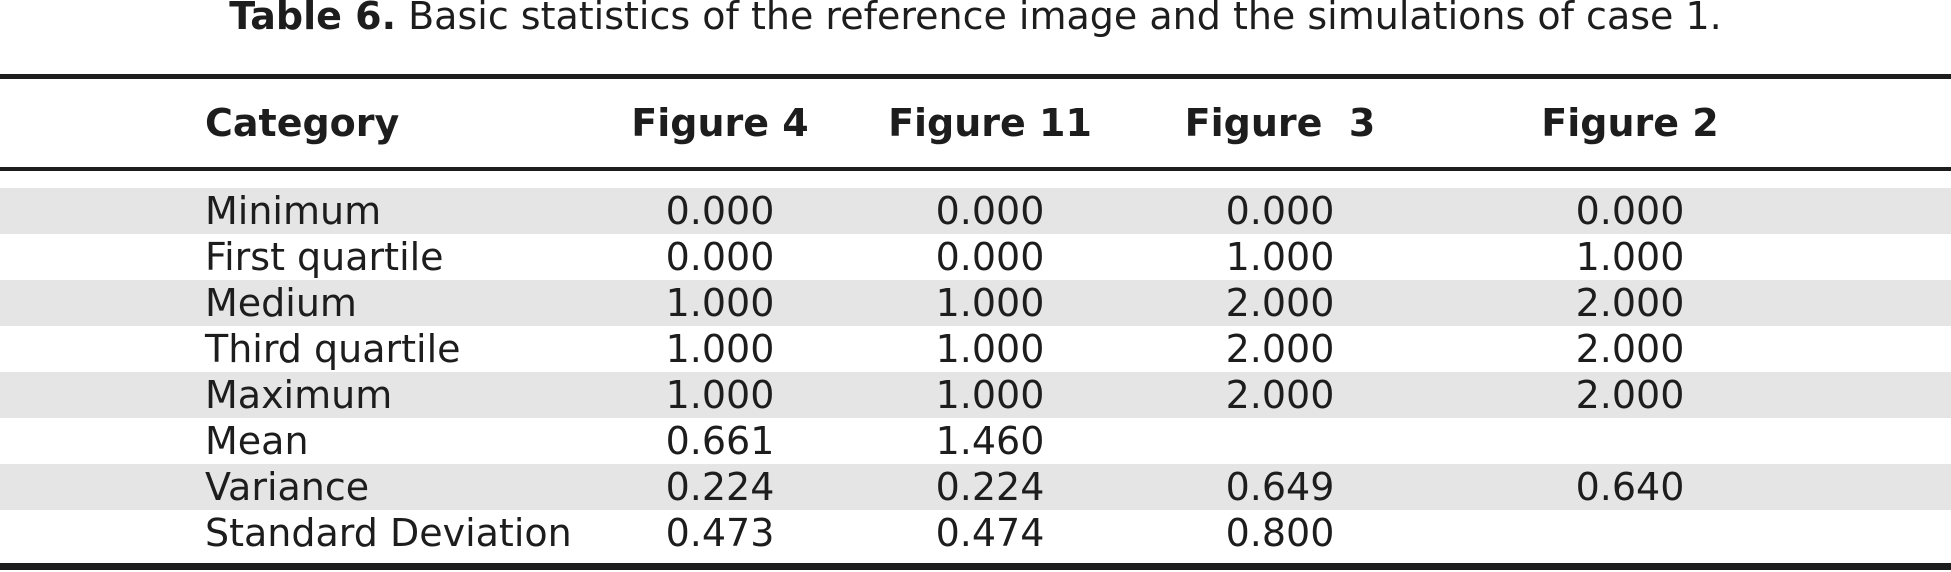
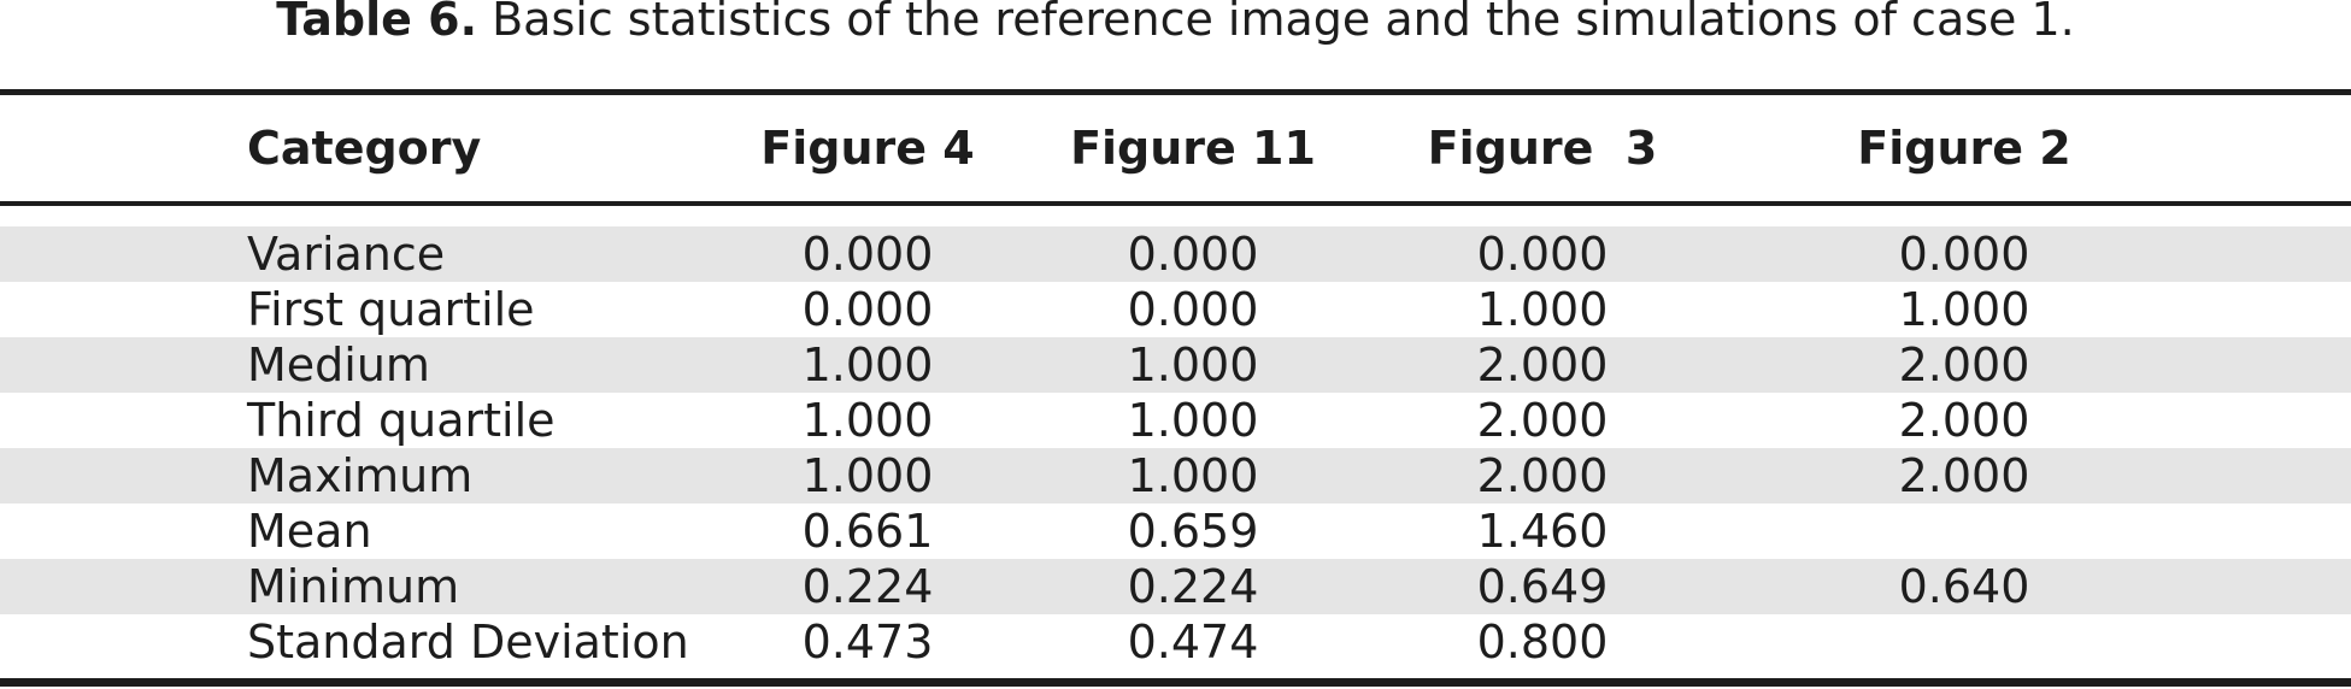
  Table 6. Basic statistics of the reference image and the simulations of case 1.
  Category
  Figure 4
  Figure 11
  Figure 3
  Figure 2
- Minimum
+ Variance
  0.000
  0.000
  0.000
  0.000
  First quartile
  0.000
  0.000
  1.000
  1.000
  Medium
  1.000
  1.000
  2.000
  2.000
  Third quartile
  1.000
  1.000
  2.000
  2.000
  Maximum
  1.000
  1.000
  2.000
  2.000
  Mean
  0.661
+ 0.659
  1.460
- Variance
+ Minimum
  0.224
  0.224
  0.649
  0.640
  Standard Deviation
  0.473
  0.474
  0.800
